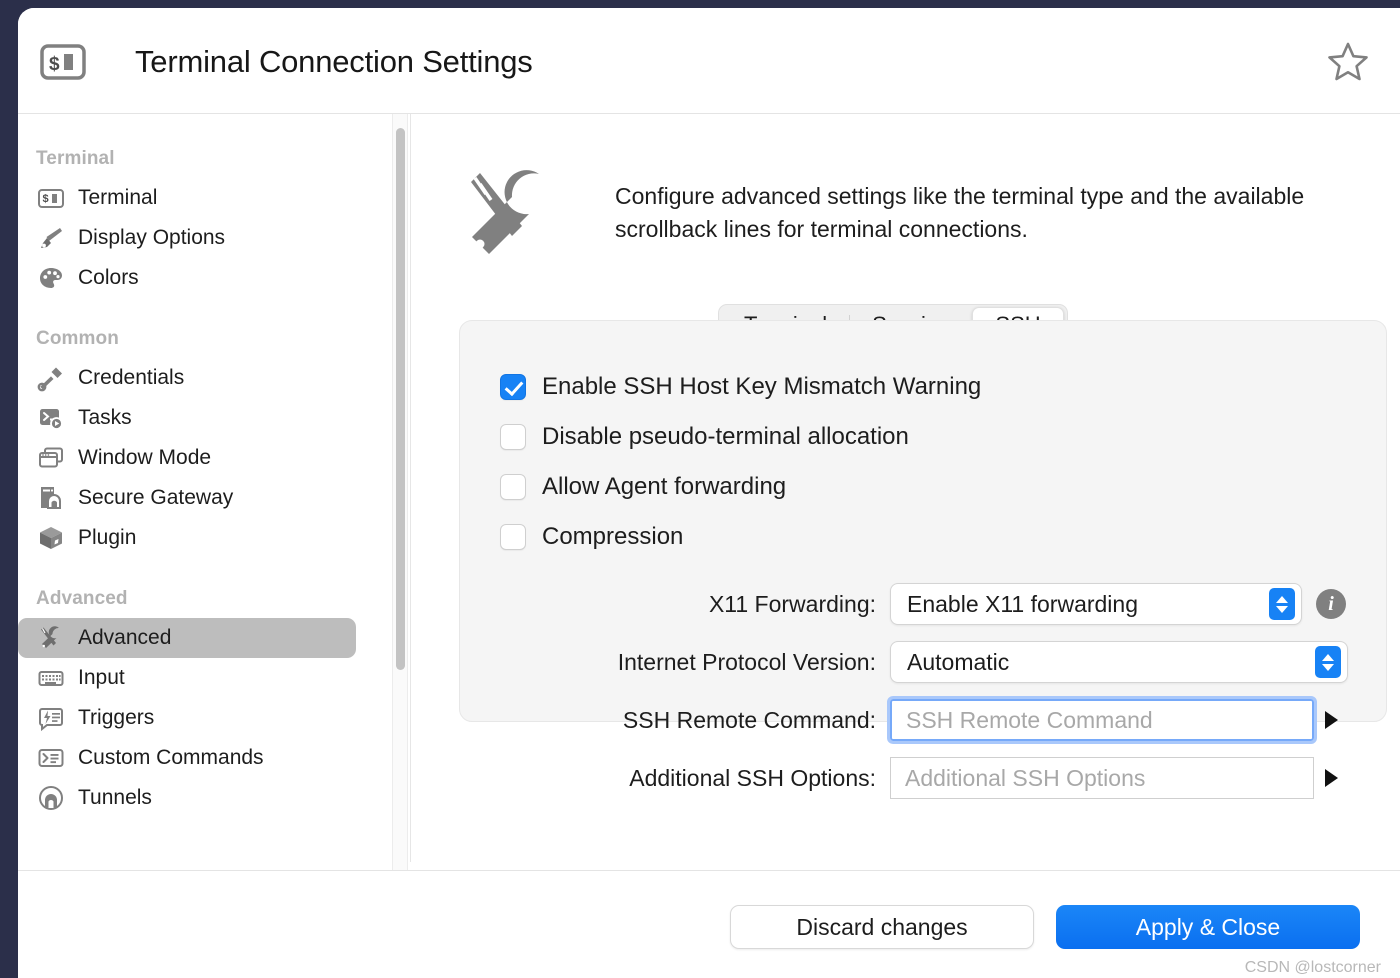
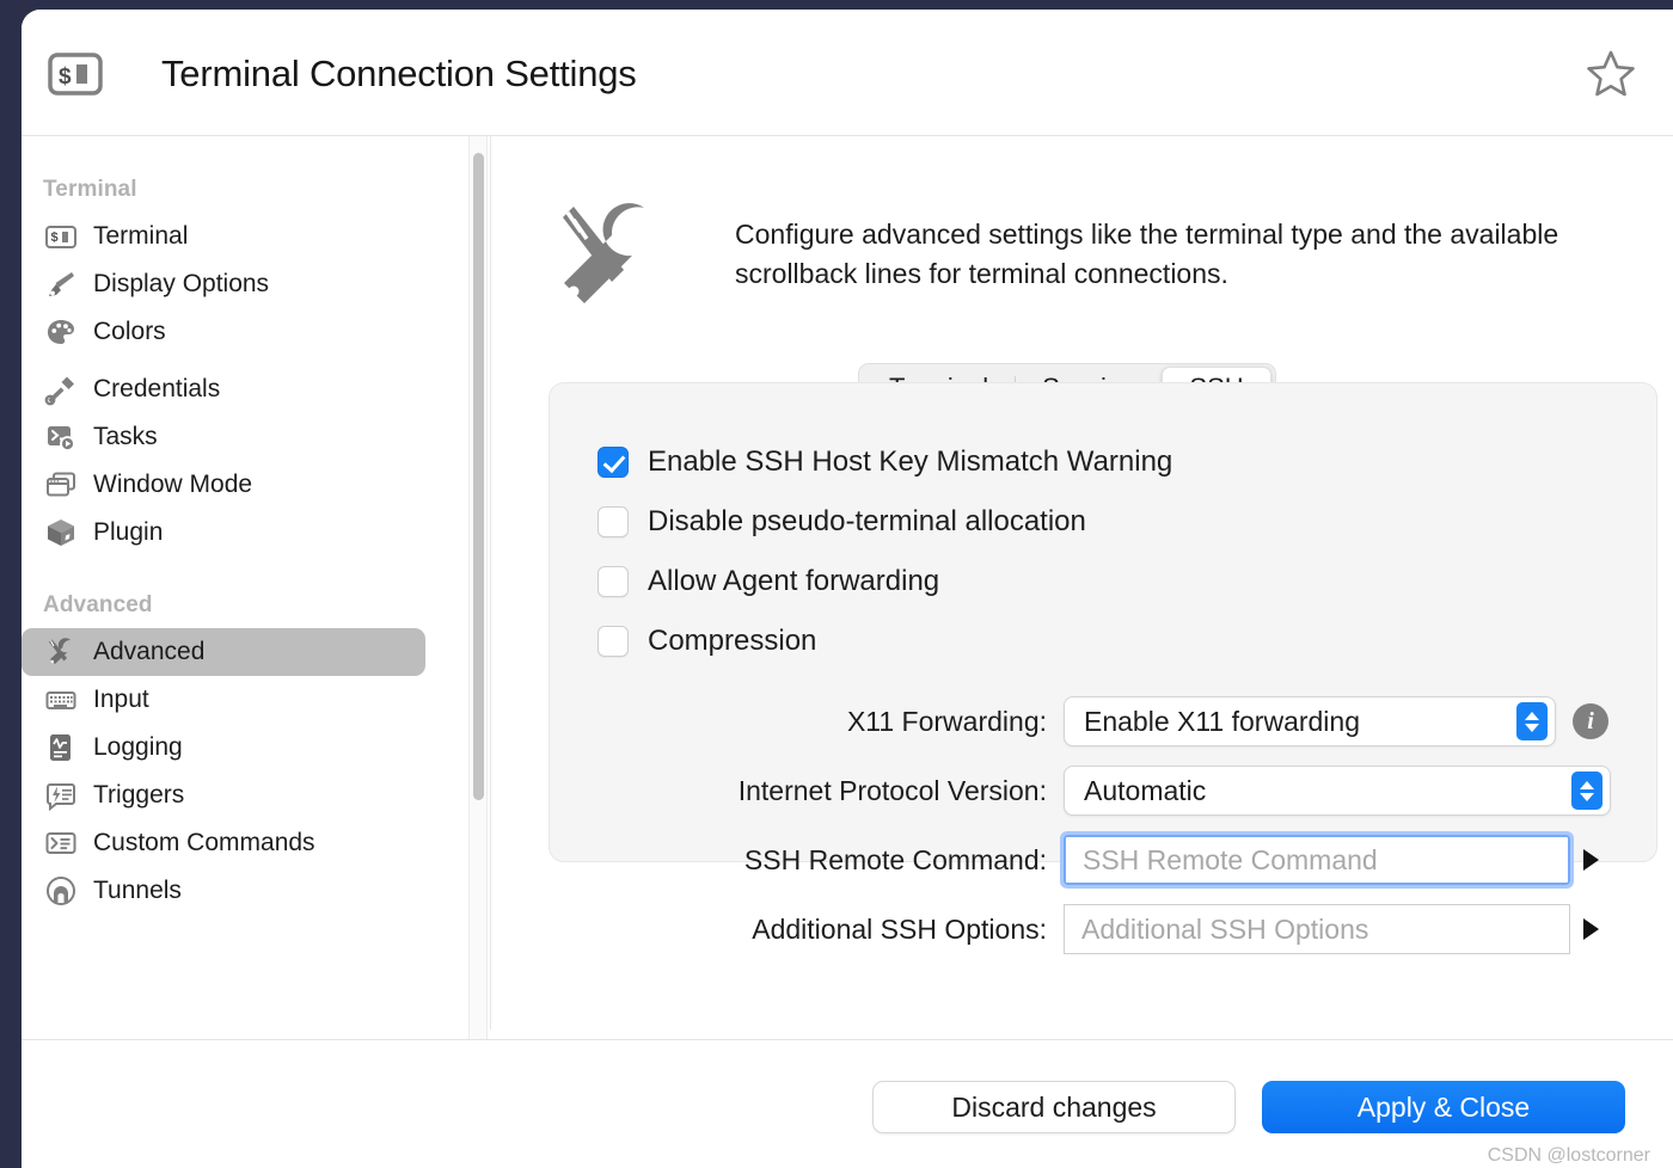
  $
  Terminal Connection Settings
  Terminal
  $
  Terminal
  Display Options
  Colors
- Common
  Credentials
  Tasks
  Window Mode
- Secure Gateway
  Plugin
  Advanced
  Advanced
  Input
+ Logging
  Triggers
  Custom Commands
  Tunnels
  Configure advanced settings like the terminal type and the available scrollback lines for terminal connections.
  Enable SSH Host Key Mismatch Warning
  Disable pseudo-terminal allocation
  Allow Agent forwarding
  Compression
  X11 Forwarding:
  Enable X11 forwarding
  i
  Internet Protocol Version:
  Automatic
  SSH Remote Command:
  SSH Remote Command
  Additional SSH Options:
  Additional SSH Options
  Discard changes
  Apply & Close
  CSDN @lostcorner
